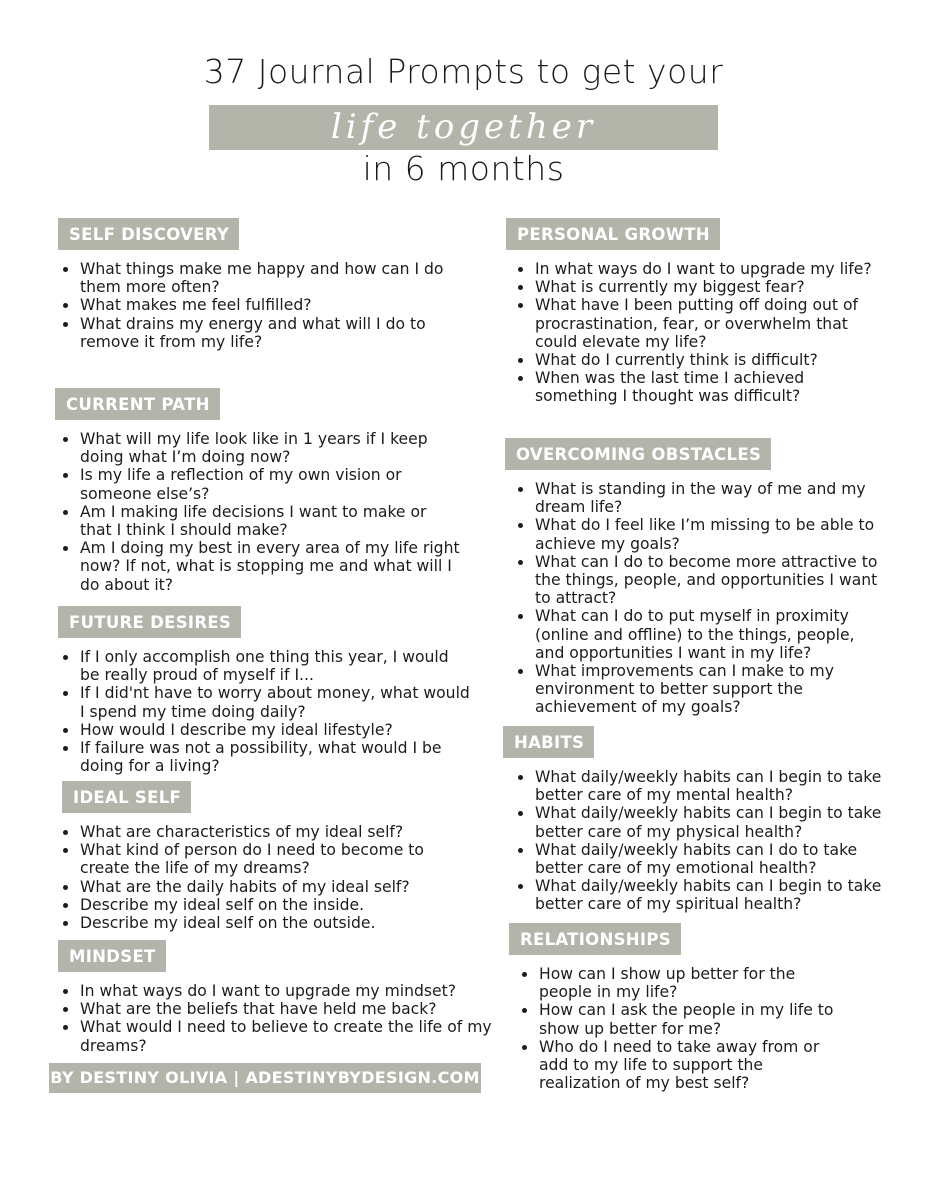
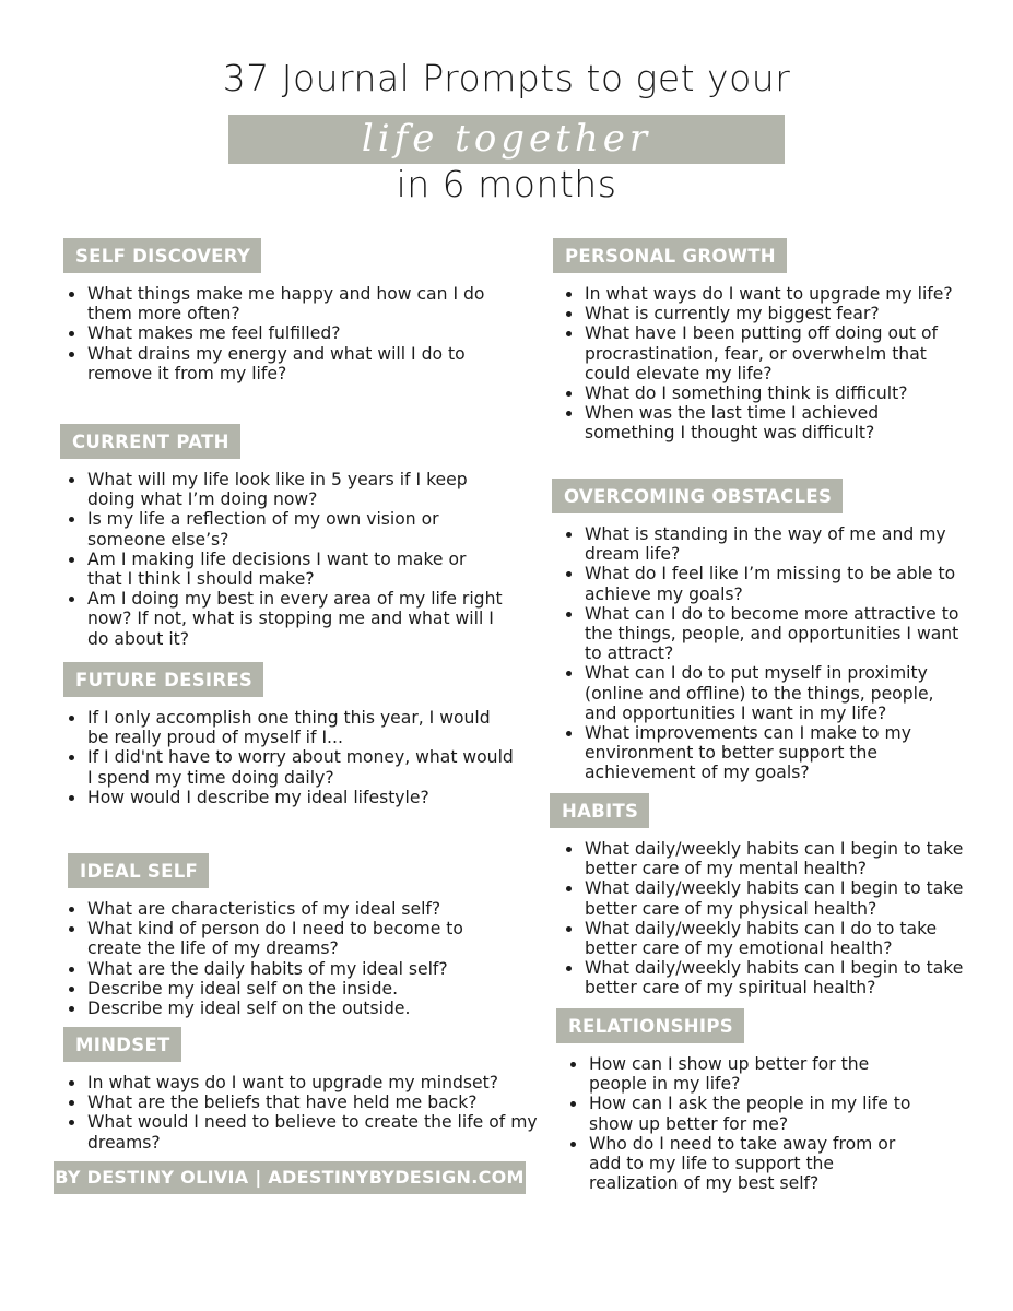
  37 Journal Prompts to get your
  life together
  in 6 months
  SELF DISCOVERY
  What things make me happy and how can I do them more often?
  What makes me feel fulfilled?
  What drains my energy and what will I do to remove it from my life?
  CURRENT PATH
- What will my life look like in 1 years if I keep doing what I’m doing now?
+ What will my life look like in 5 years if I keep doing what I’m doing now?
  Is my life a reflection of my own vision or someone else’s?
  Am I making life decisions I want to make or that I think I should make?
  Am I doing my best in every area of my life right now? If not, what is stopping me and what will I do about it?
  FUTURE DESIRES
  If I only accomplish one thing this year, I would be really proud of myself if I...
  If I did'nt have to worry about money, what would I spend my time doing daily?
  How would I describe my ideal lifestyle?
- If failure was not a possibility, what would I be doing for a living?
  IDEAL SELF
  What are characteristics of my ideal self?
  What kind of person do I need to become to create the life of my dreams?
  What are the daily habits of my ideal self?
  Describe my ideal self on the inside.
  Describe my ideal self on the outside.
  MINDSET
  In what ways do I want to upgrade my mindset?
  What are the beliefs that have held me back?
  What would I need to believe to create the life of my dreams?
  PERSONAL GROWTH
  In what ways do I want to upgrade my life?
  What is currently my biggest fear?
  What have I been putting off doing out of procrastination, fear, or overwhelm that could elevate my life?
- What do I currently think is difficult?
+ What do I something think is difficult?
  When was the last time I achieved something I thought was difficult?
  OVERCOMING OBSTACLES
  What is standing in the way of me and my dream life?
  What do I feel like I’m missing to be able to achieve my goals?
  What can I do to become more attractive to the things, people, and opportunities I want to attract?
  What can I do to put myself in proximity (online and offline) to the things, people, and opportunities I want in my life?
  What improvements can I make to my environment to better support the achievement of my goals?
  HABITS
  What daily/weekly habits can I begin to take better care of my mental health?
  What daily/weekly habits can I begin to take better care of my physical health?
  What daily/weekly habits can I do to take better care of my emotional health?
  What daily/weekly habits can I begin to take better care of my spiritual health?
  RELATIONSHIPS
  How can I show up better for the people in my life?
  How can I ask the people in my life to show up better for me?
  Who do I need to take away from or add to my life to support the realization of my best self?
  BY DESTINY OLIVIA | ADESTINYBYDESIGN.COM
